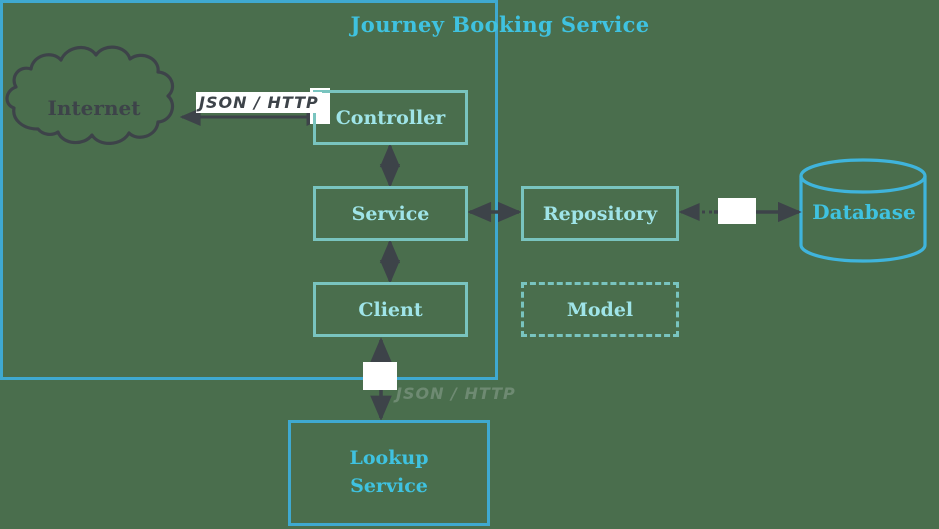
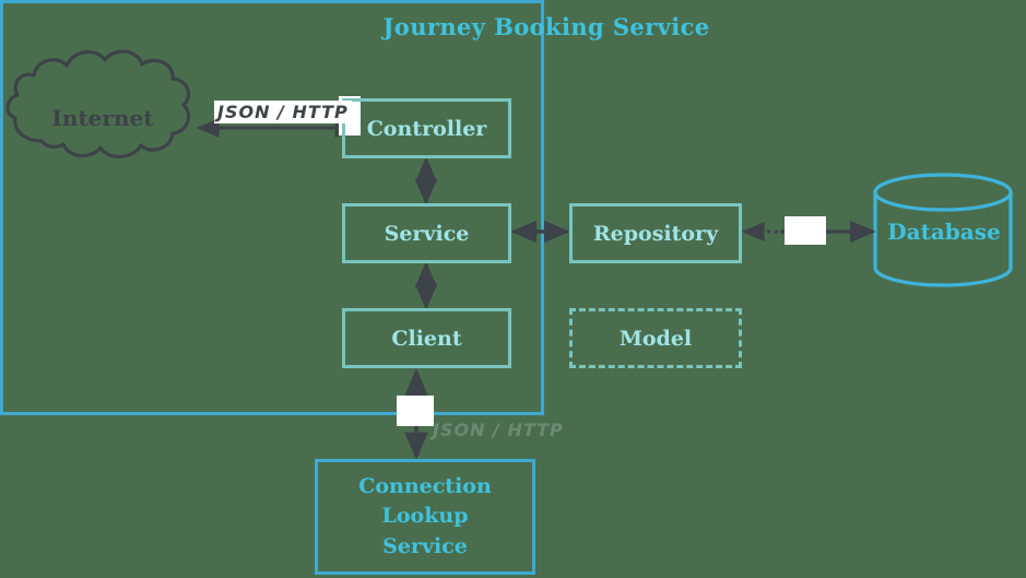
  Journey Booking Service
  Controller
  Service
  Client
  Repository
  Model
+ Connection
  Lookup
  Service
  Internet
  Database
  JSON / HTTP
  JSON / HTTP
